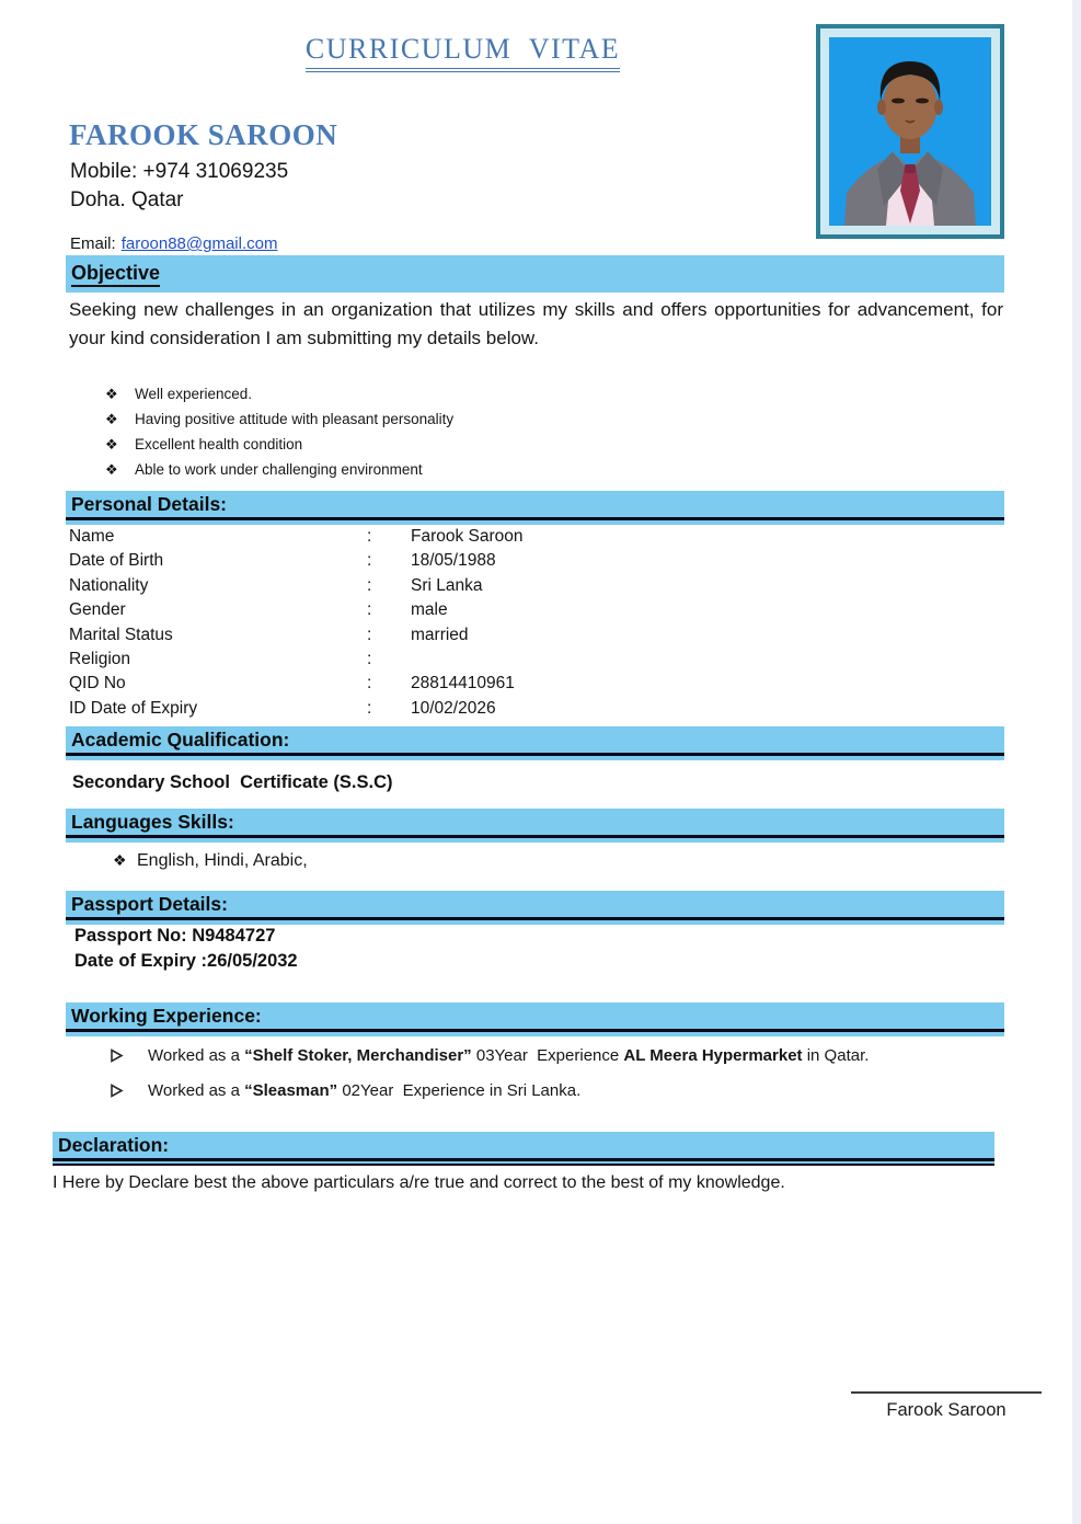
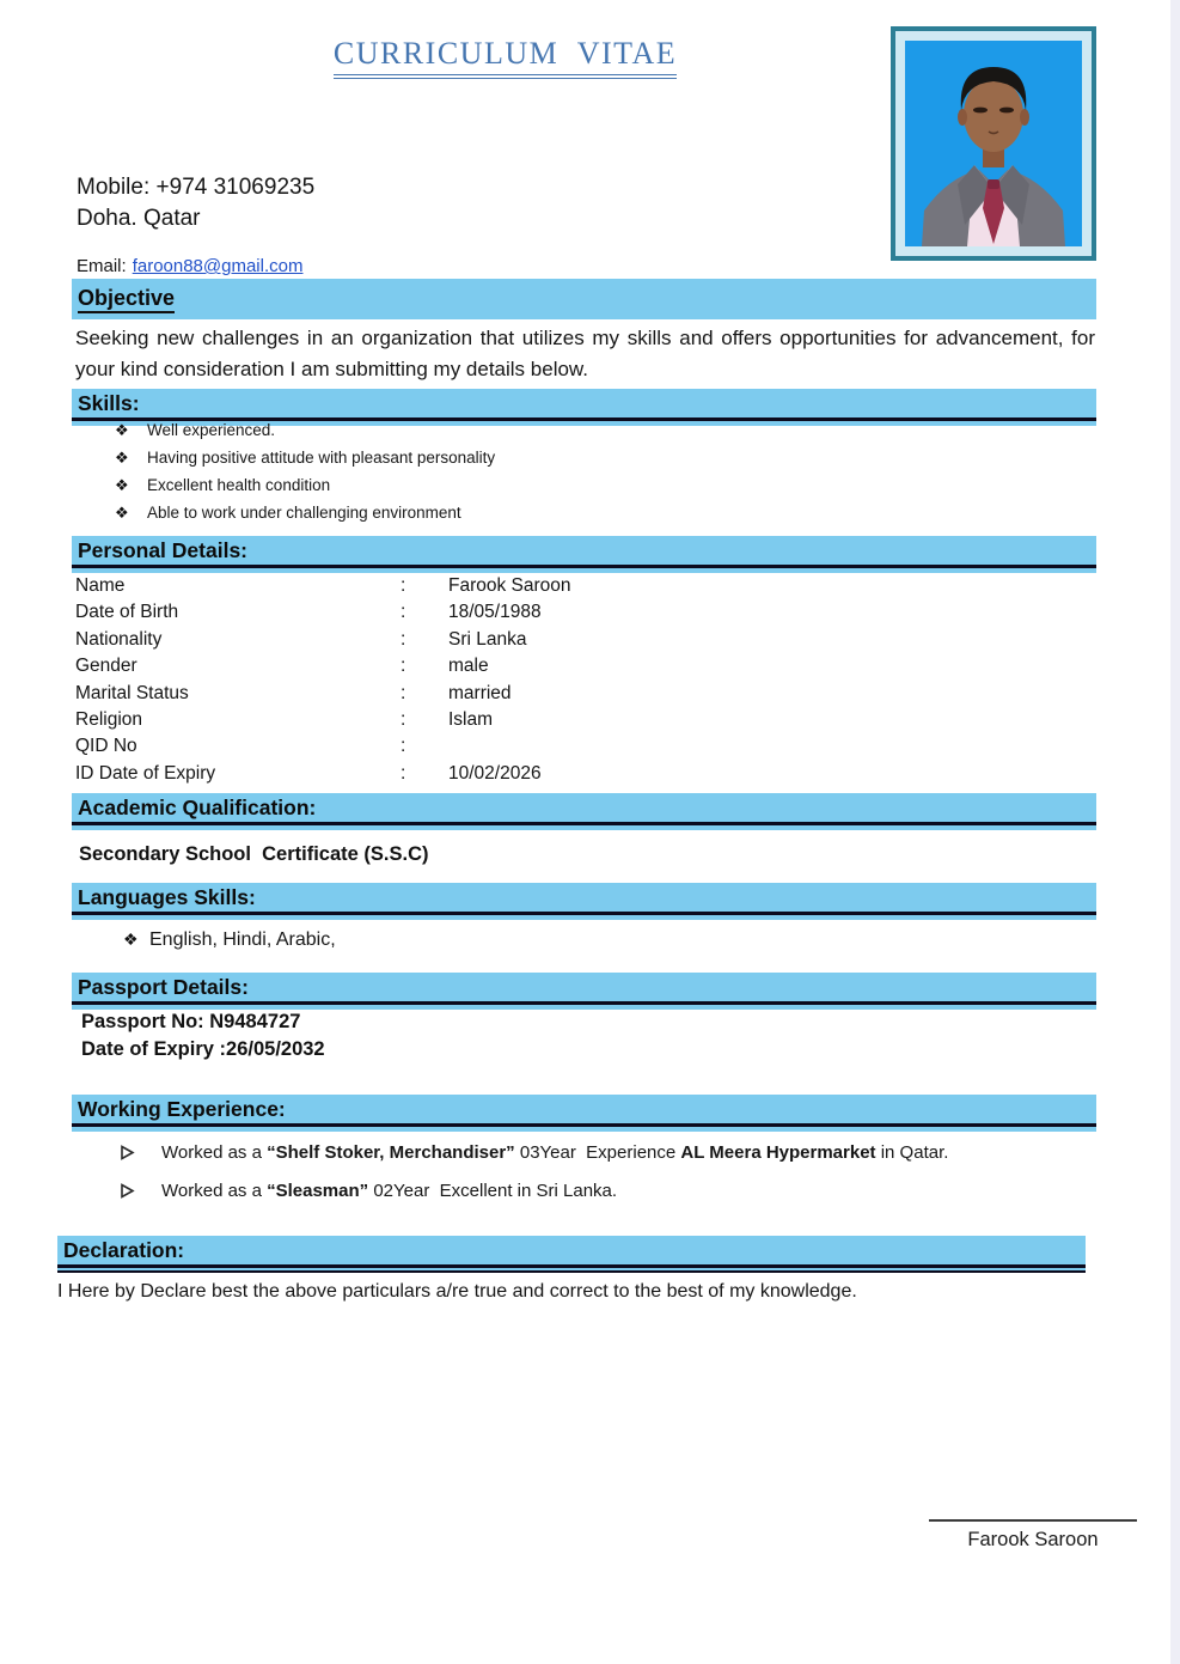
  CURRICULUM VITAE
- FAROOK SAROON
  Mobile: +974 31069235
  Doha. Qatar
  Email: faroon88@gmail.com
  Objective
  Seeking new challenges in an organization that utilizes my skills and offers opportunities for advancement, for your kind consideration I am submitting my details below.
+ Skills:
  ❖ Well experienced.
  ❖ Having positive attitude with pleasant personality
  ❖ Excellent health condition
  ❖ Able to work under challenging environment
  Personal Details:
  Name
  :
  Farook Saroon
  Date of Birth
  :
  18/05/1988
  Nationality
  :
  Sri Lanka
  Gender
  :
  male
  Marital Status
  :
  married
  Religion
  :
+ Islam
  QID No
  :
- 28814410961
  ID Date of Expiry
  :
  10/02/2026
  Academic Qualification:
  Secondary School Certificate (S.S.C)
  Languages Skills:
  ❖ English, Hindi, Arabic,
  Passport Details:
  Passport No: N9484727
  Date of Expiry :26/05/2032
  Working Experience:
  Worked as a “Shelf Stoker, Merchandiser” 03Year Experience AL Meera Hypermarket in Qatar.
- Worked as a “Sleasman” 02Year Experience in Sri Lanka.
+ Worked as a “Sleasman” 02Year Excellent in Sri Lanka.
  Declaration:
  I Here by Declare best the above particulars a/re true and correct to the best of my knowledge.
  Farook Saroon
